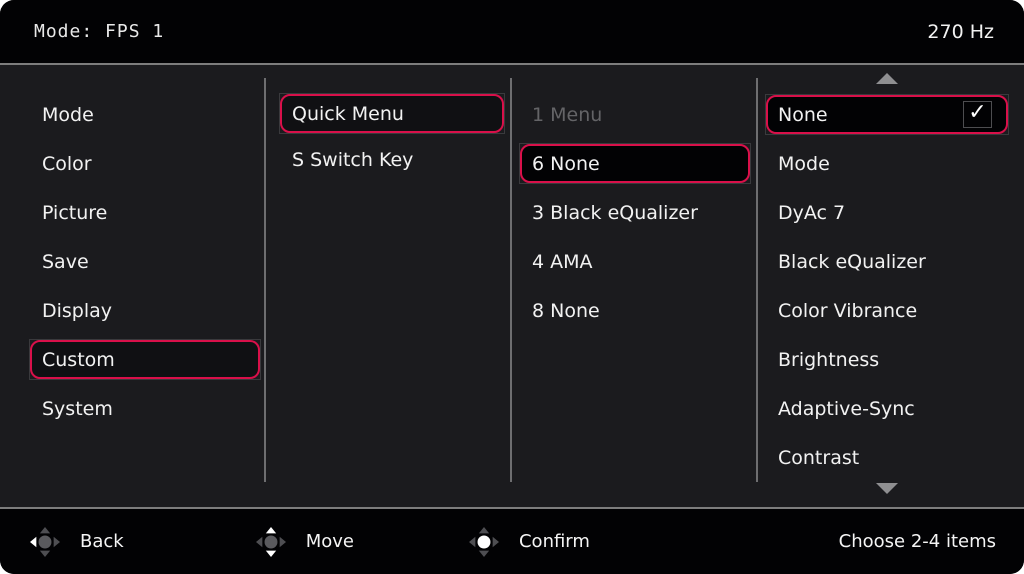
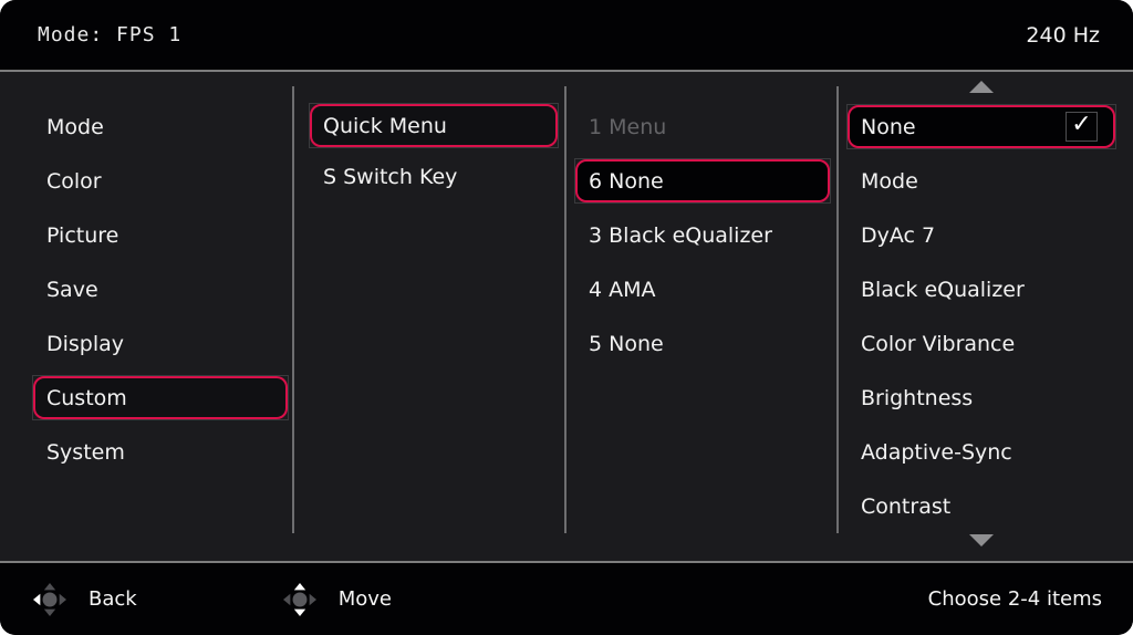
  Mode: FPS 1
- 270 Hz
+ 240 Hz
  Mode
  Color
  Picture
  Save
  Display
  Custom
  System
  Quick Menu
  S Switch Key
  1 Menu
  6 None
  3 Black eQualizer
  4 AMA
- 8 None
+ 5 None
  None
  ✓
  Mode
  DyAc 7
  Black eQualizer
  Color Vibrance
  Brightness
  Adaptive-Sync
  Contrast
  Back
  Move
- Confirm
  Choose 2-4 items
